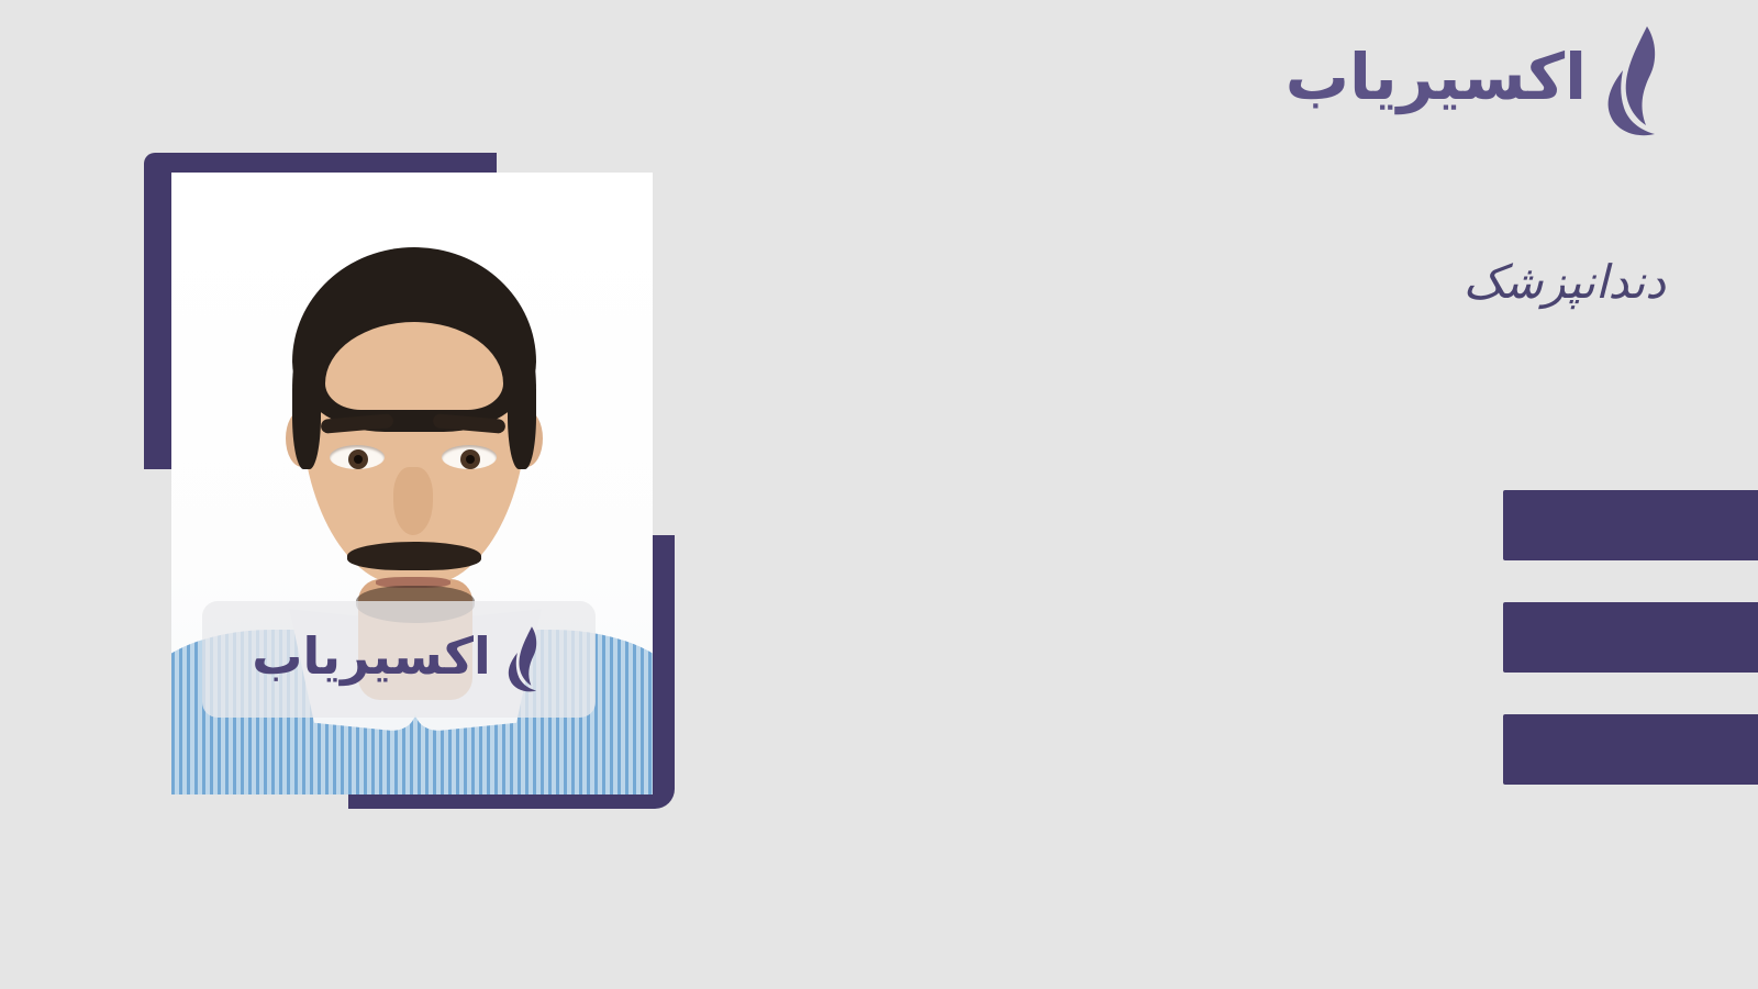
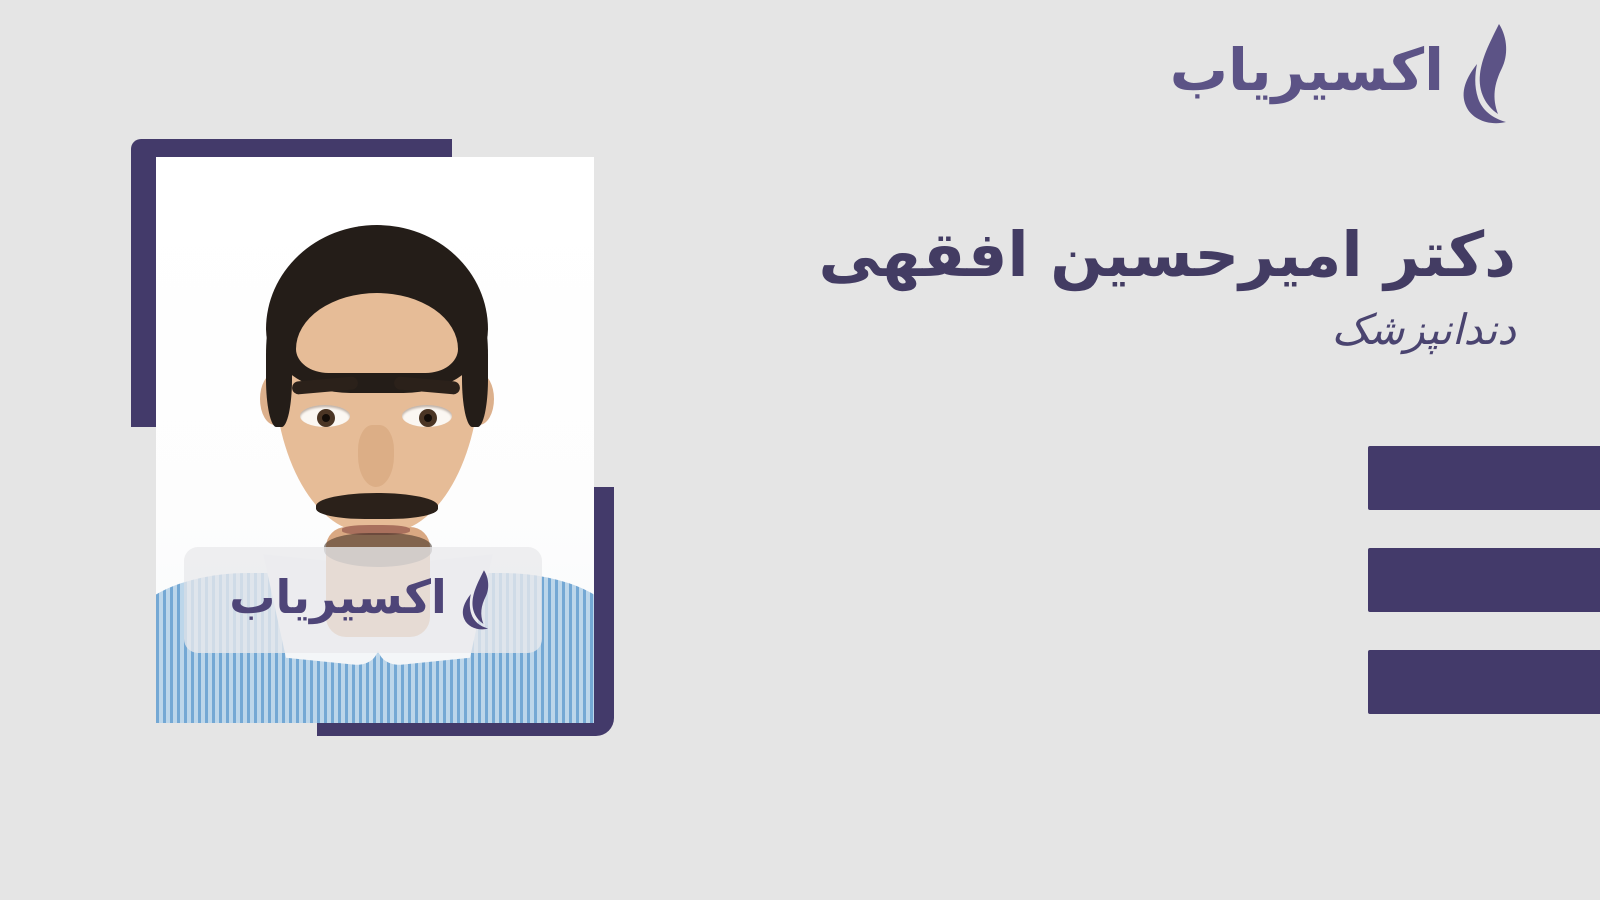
  اکسیریاب
  اکسیریاب
+ دکتر امیرحسین افقهی
  دندانپزشک
